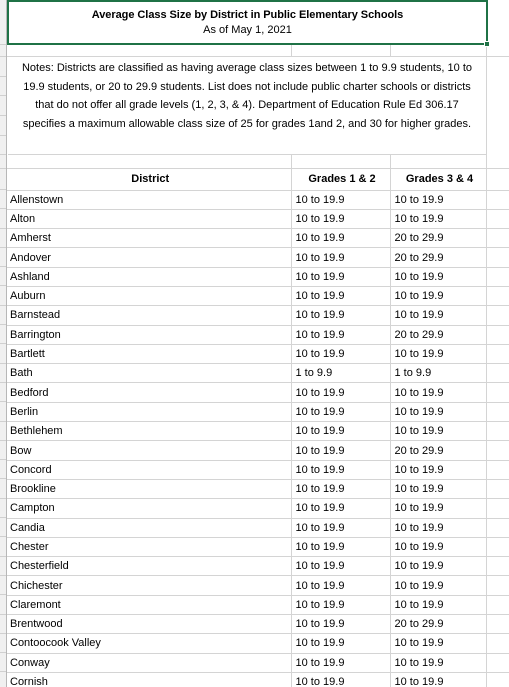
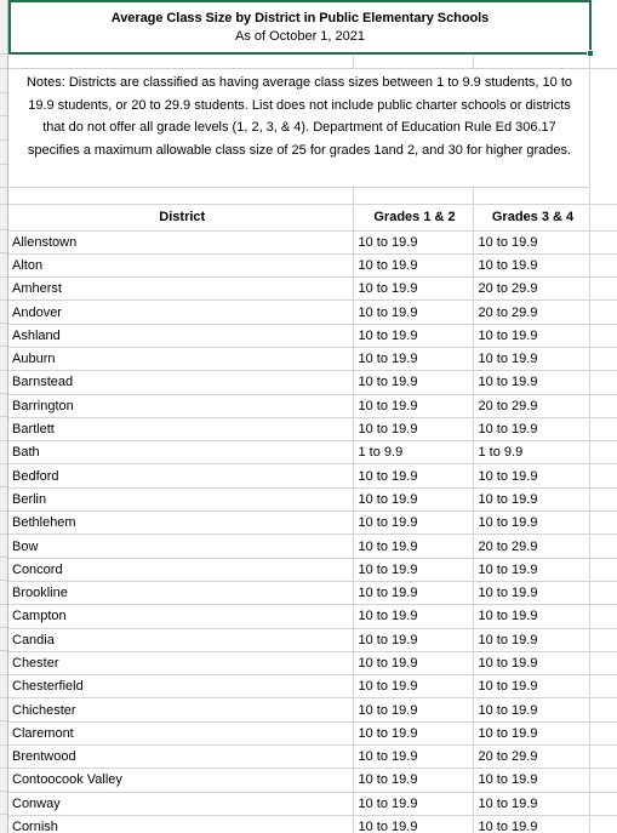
  Average Class Size by District in Public Elementary Schools
- As of May 1, 2021
+ As of October 1, 2021
  Notes: Districts are classified as having average class sizes between 1 to 9.9 students, 10 to 19.9 students, or 20 to 29.9 students. List does not include public charter schools or districts that do not offer all grade levels (1, 2, 3, & 4). Department of Education Rule Ed 306.17 specifies a maximum allowable class size of 25 for grades 1and 2, and 30 for higher grades.
  District	Grades 1 & 2	Grades 3 & 4
  Allenstown	10 to 19.9	10 to 19.9
  Alton	10 to 19.9	10 to 19.9
  Amherst	10 to 19.9	20 to 29.9
  Andover	10 to 19.9	20 to 29.9
  Ashland	10 to 19.9	10 to 19.9
  Auburn	10 to 19.9	10 to 19.9
  Barnstead	10 to 19.9	10 to 19.9
  Barrington	10 to 19.9	20 to 29.9
  Bartlett	10 to 19.9	10 to 19.9
  Bath	1 to 9.9	1 to 9.9
  Bedford	10 to 19.9	10 to 19.9
  Berlin	10 to 19.9	10 to 19.9
  Bethlehem	10 to 19.9	10 to 19.9
  Bow	10 to 19.9	20 to 29.9
  Concord	10 to 19.9	10 to 19.9
  Brookline	10 to 19.9	10 to 19.9
  Campton	10 to 19.9	10 to 19.9
  Candia	10 to 19.9	10 to 19.9
  Chester	10 to 19.9	10 to 19.9
  Chesterfield	10 to 19.9	10 to 19.9
  Chichester	10 to 19.9	10 to 19.9
  Claremont	10 to 19.9	10 to 19.9
  Brentwood	10 to 19.9	20 to 29.9
  Contoocook Valley	10 to 19.9	10 to 19.9
  Conway	10 to 19.9	10 to 19.9
  Cornish	10 to 19.9	10 to 19.9
